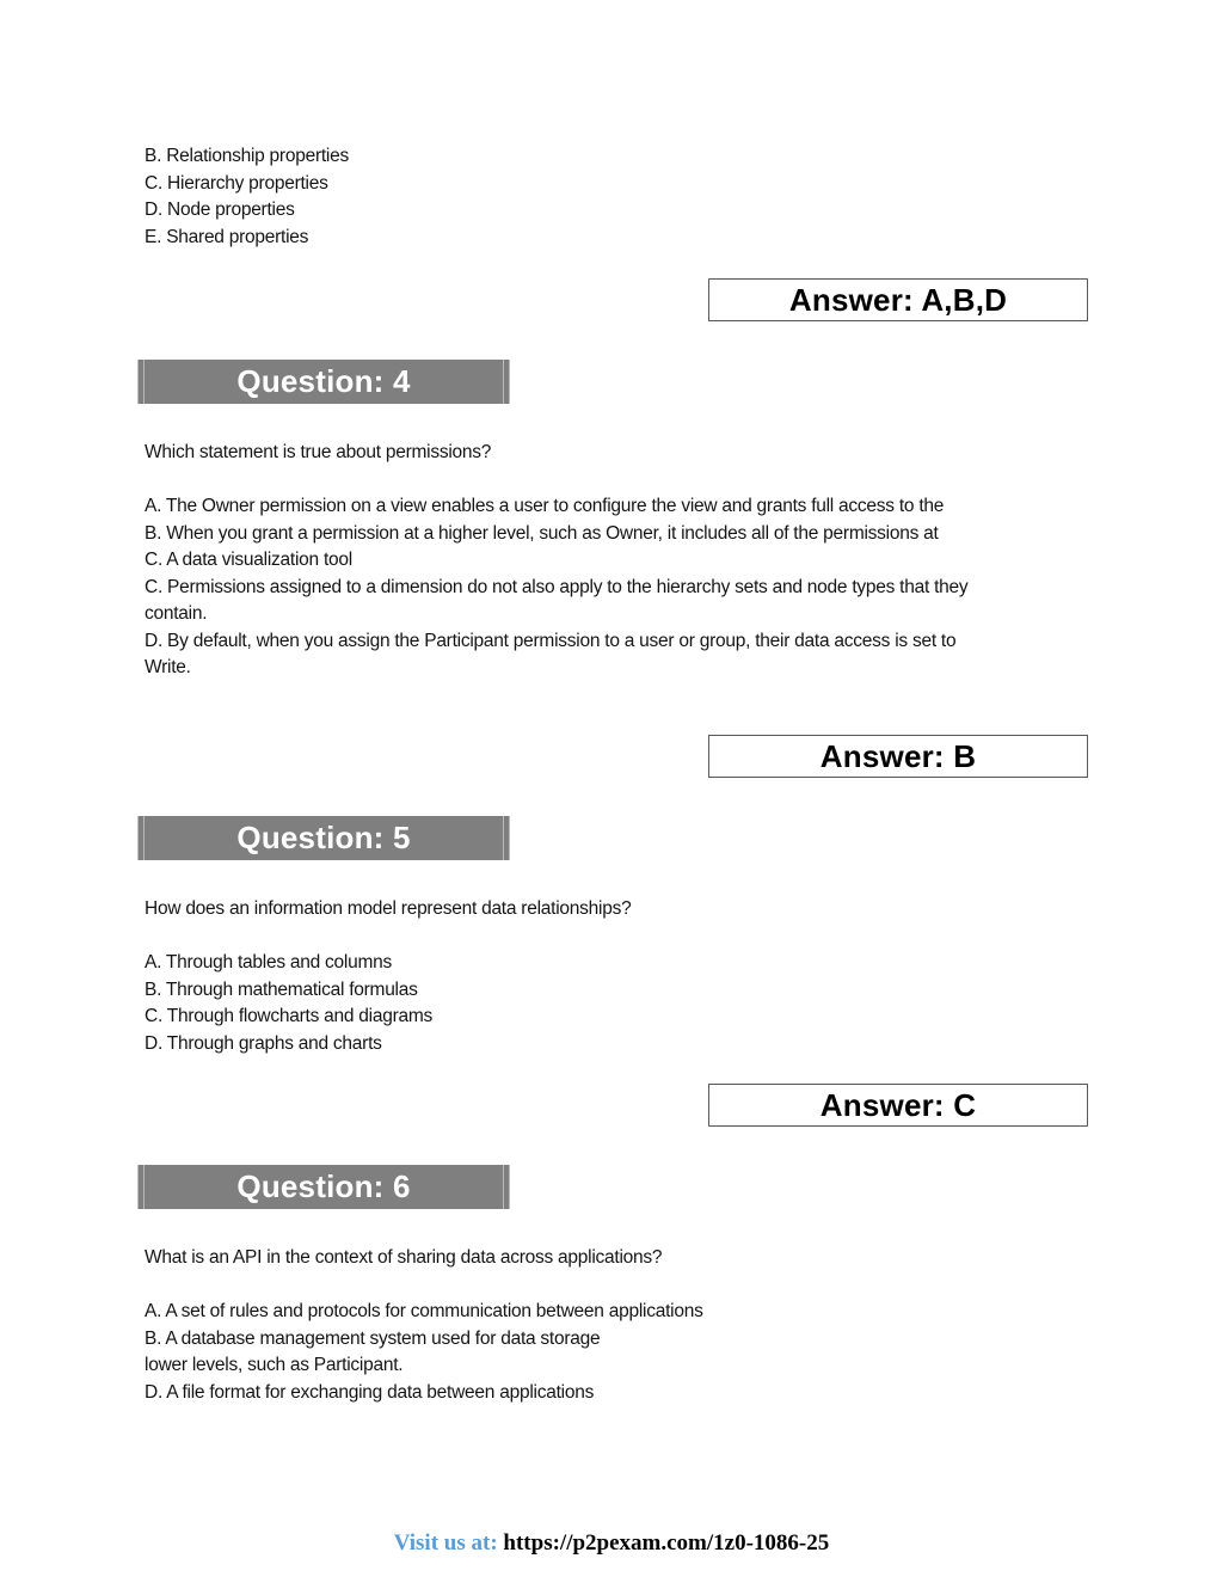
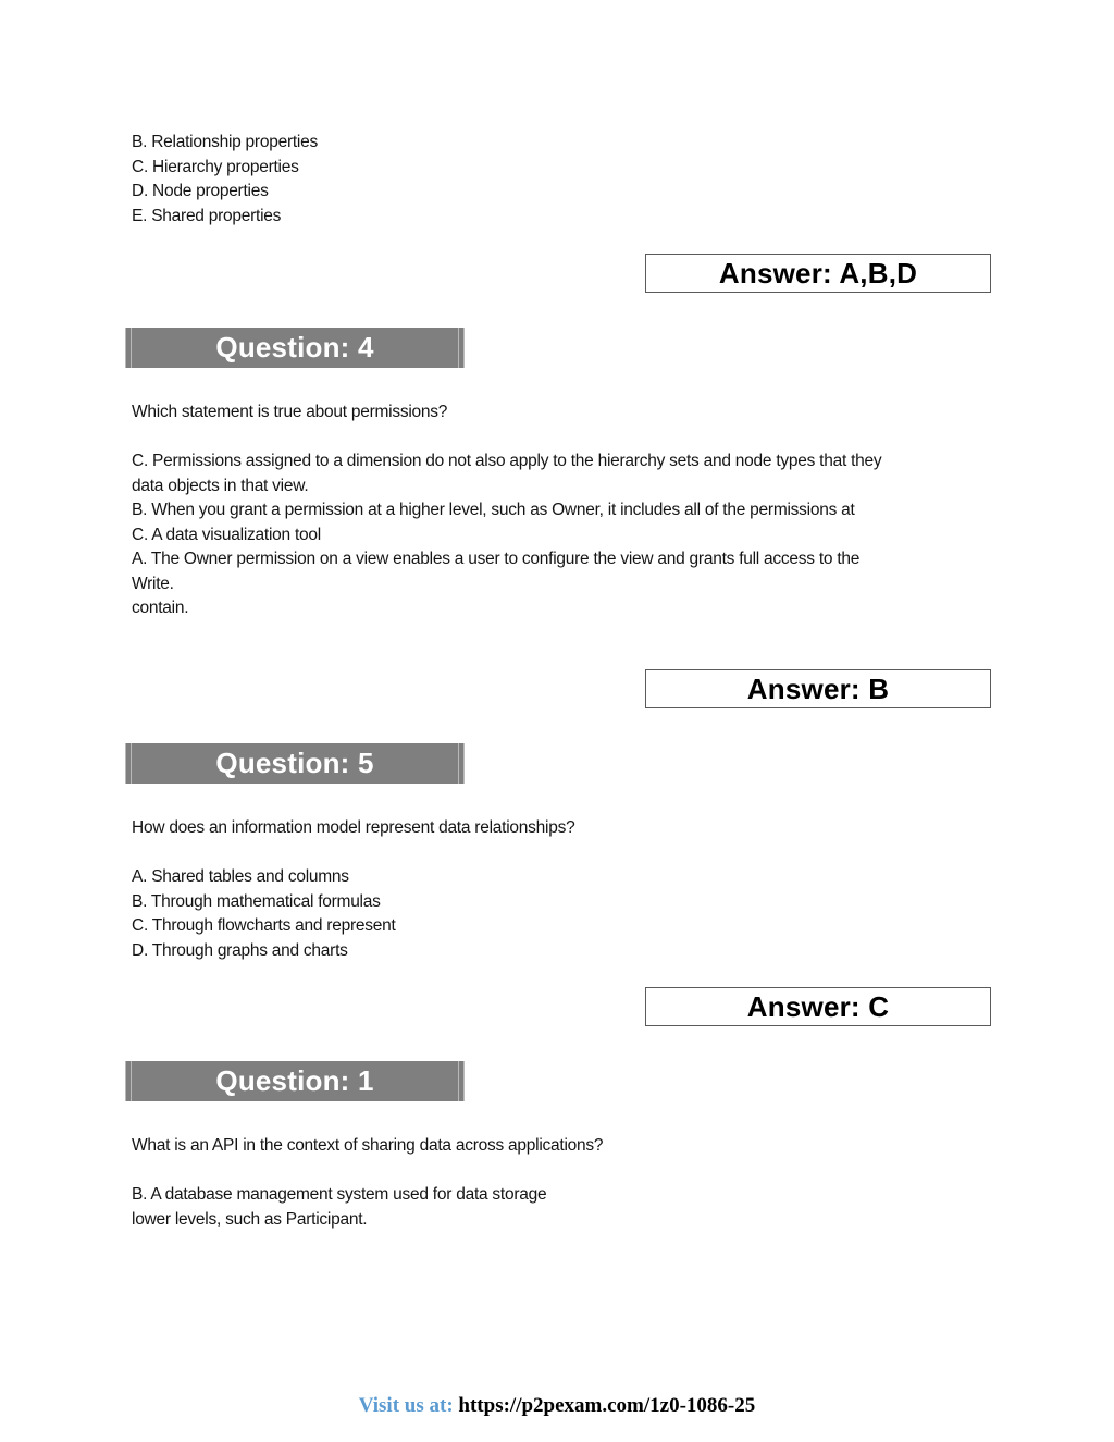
  B. Relationship properties
  C. Hierarchy properties
  D. Node properties
  E. Shared properties
  Answer: A,B,D
  Question: 4
  Which statement is true about permissions?
- A. The Owner permission on a view enables a user to configure the view and grants full access to the
+ C. Permissions assigned to a dimension do not also apply to the hierarchy sets and node types that they
+ data objects in that view.
  B. When you grant a permission at a higher level, such as Owner, it includes all of the permissions at
  C. A data visualization tool
- C. Permissions assigned to a dimension do not also apply to the hierarchy sets and node types that they
+ A. The Owner permission on a view enables a user to configure the view and grants full access to the
- contain.
+ Write.
- D. By default, when you assign the Participant permission to a user or group, their data access is set to
- Write.
+ contain.
  Answer: B
  Question: 5
  How does an information model represent data relationships?
- A. Through tables and columns
+ A. Shared tables and columns
  B. Through mathematical formulas
- C. Through flowcharts and diagrams
+ C. Through flowcharts and represent
  D. Through graphs and charts
  Answer: C
- Question: 6
+ Question: 1
  What is an API in the context of sharing data across applications?
- A. A set of rules and protocols for communication between applications
  B. A database management system used for data storage
  lower levels, such as Participant.
- D. A file format for exchanging data between applications
  Visit us at: https://p2pexam.com/1z0-1086-25
